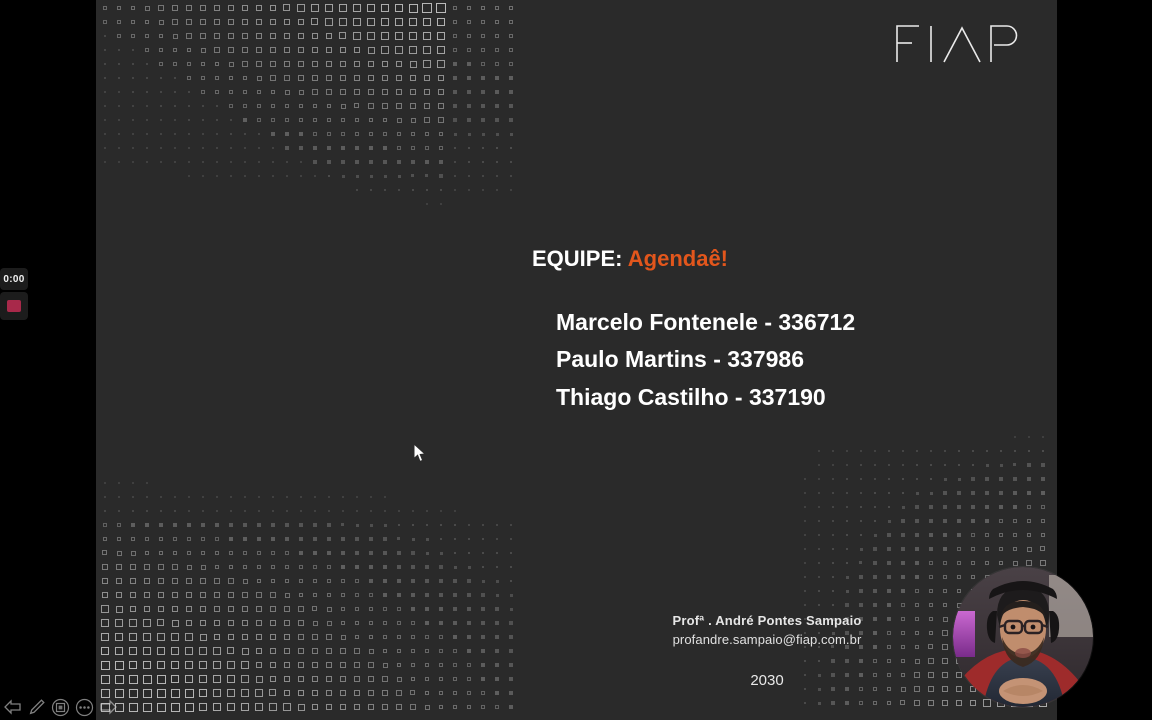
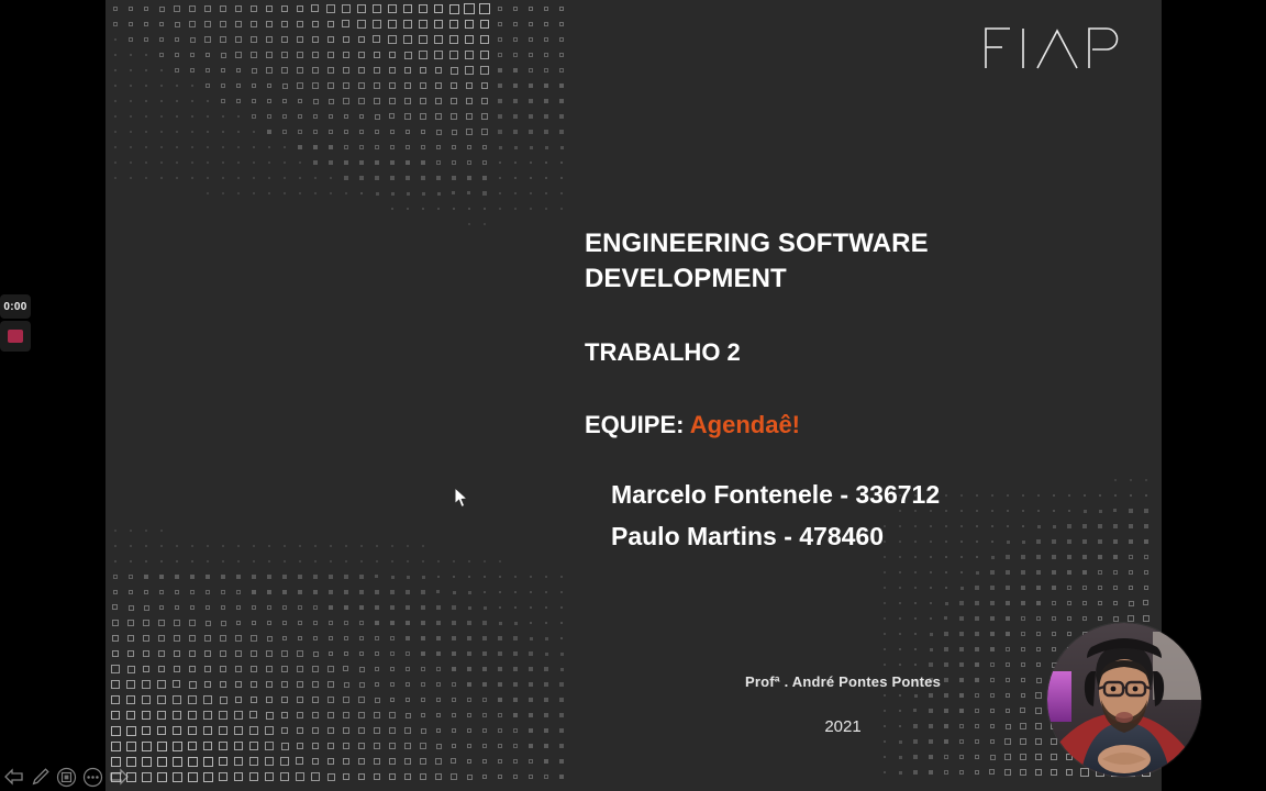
  0:00
+ ENGINEERING SOFTWARE DEVELOPMENT
+ TRABALHO 2
  EQUIPE: Agendaê!
  Marcelo Fontenele - 336712
- Paulo Martins - 337986
+ Paulo Martins - 478460
- Thiago Castilho - 337190
- Profª . André Pontes Sampaio
+ Profª . André Pontes Pontes
- profandre.sampaio@fiap.com.br
- 2030
+ 2021
